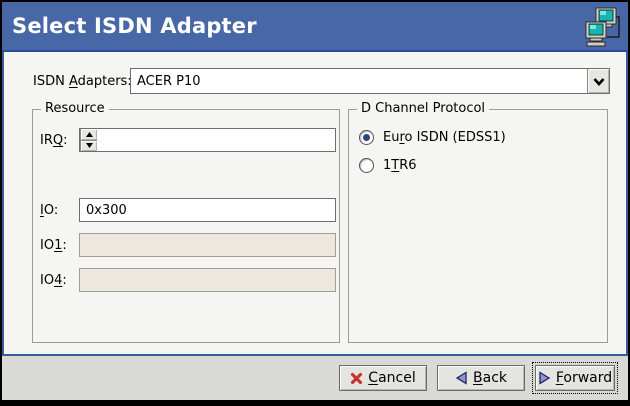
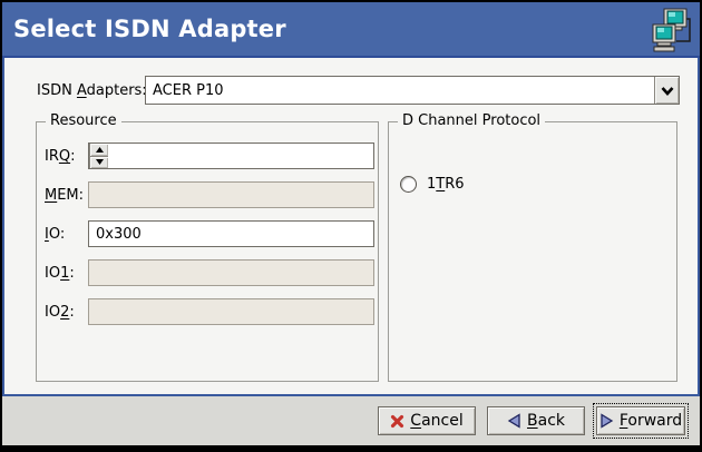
  Select ISDN Adapter
  ISDN Adapters
  ACER P10
  Resource
  IRQ:
+ MEM:
  IO:
  0x300
  IO1:
- IO4:
+ IO2:
  D Channel Protocol
- Euro ISDN (EDSS1)
  1TR6
  Cancel
  Back
  Forward
